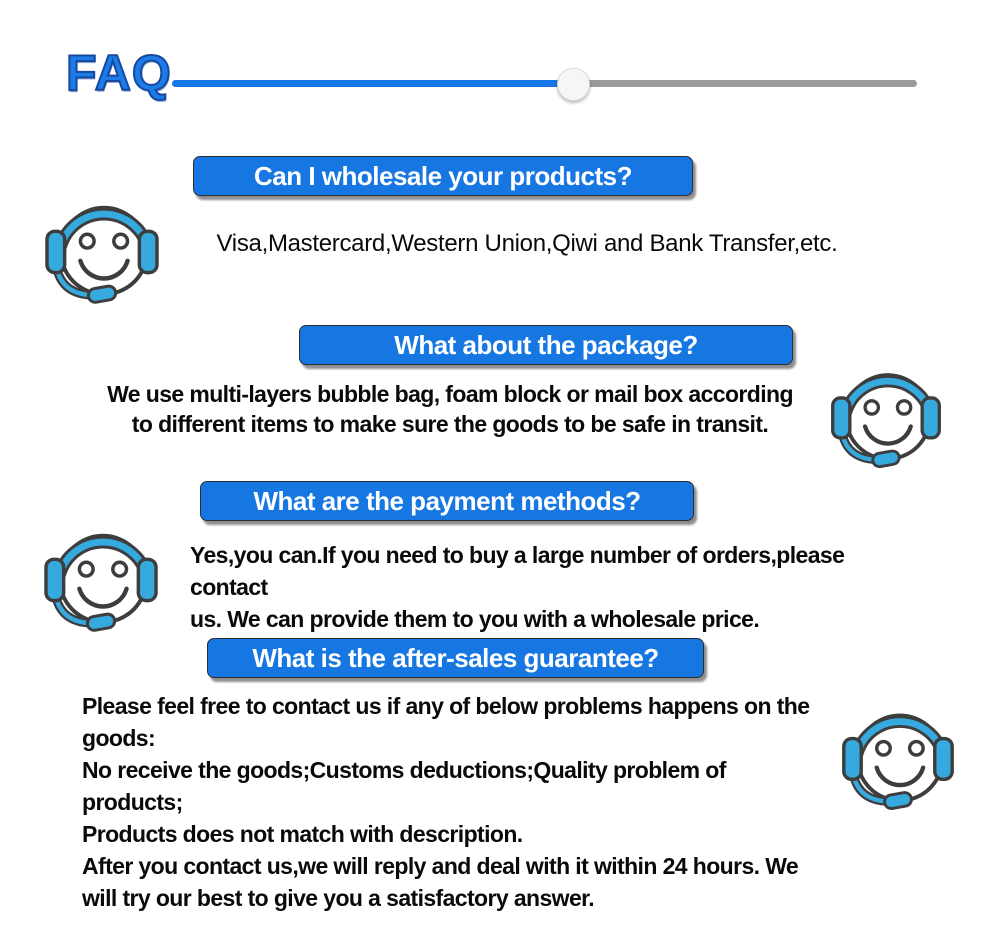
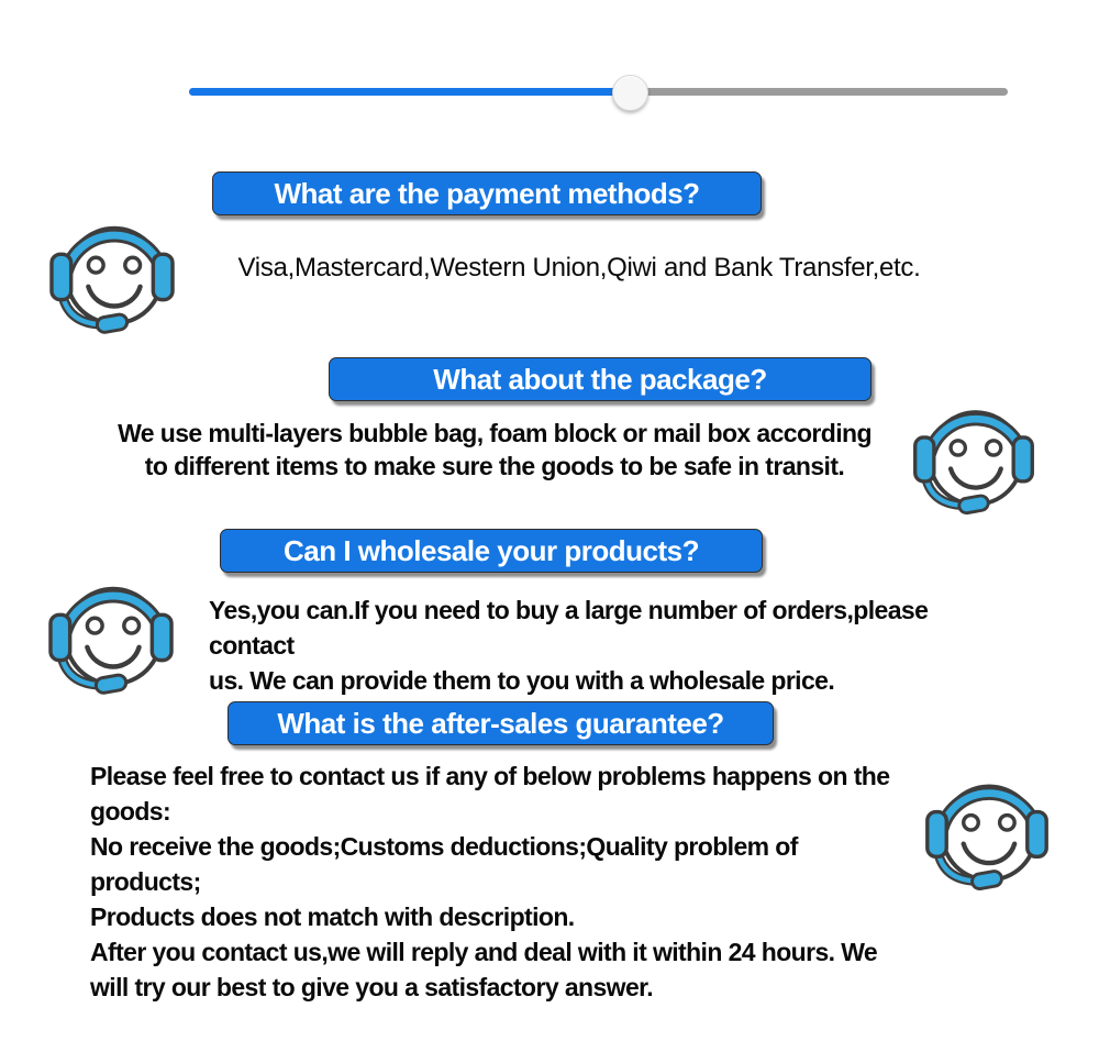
- FAQ
- Can I wholesale your products?
+ What are the payment methods?
  Visa,Mastercard,Western Union,Qiwi and Bank Transfer,etc.
  What about the package?
  We use multi-layers bubble bag, foam block or mail box according
  to different items to make sure the goods to be safe in transit.
- What are the payment methods?
+ Can I wholesale your products?
  Yes,you can.If you need to buy a large number of orders,please contact
  us. We can provide them to you with a wholesale price.
  What is the after-sales guarantee?
  Please feel free to contact us if any of below problems happens on the
  goods:
  No receive the goods;Customs deductions;Quality problem of products;
  Products does not match with description.
  After you contact us,we will reply and deal with it within 24 hours. We
  will try our best to give you a satisfactory answer.
